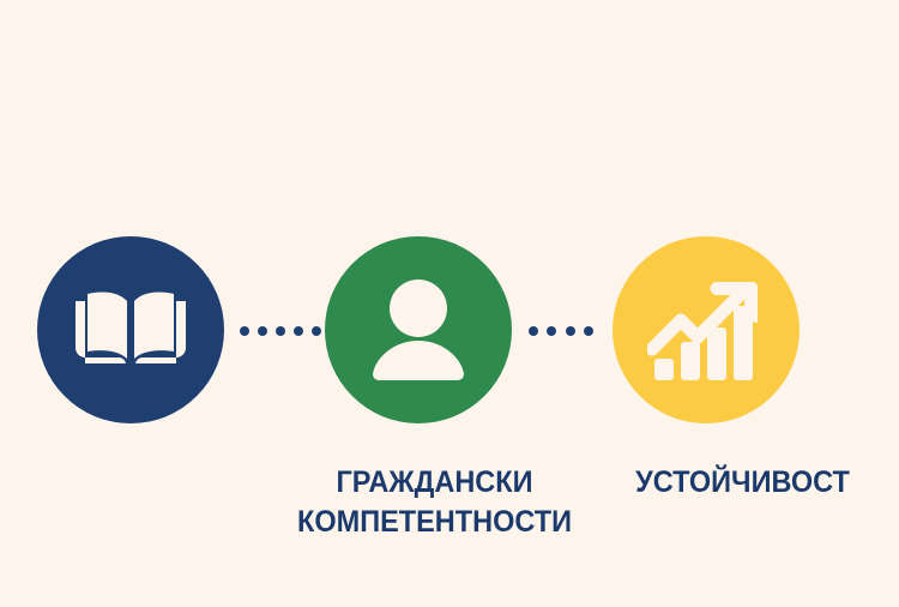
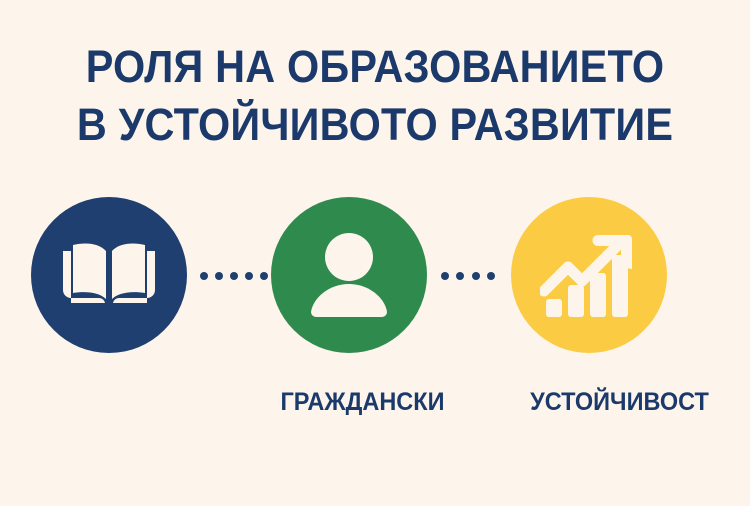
+ РОЛЯ НА ОБРАЗОВАНИЕТО
+ В УСТОЙЧИВОТО РАЗВИТИЕ
  ГРАЖДАНСКИ
- КОМПЕТЕНТНОСТИ
  УСТОЙЧИВОСТ
